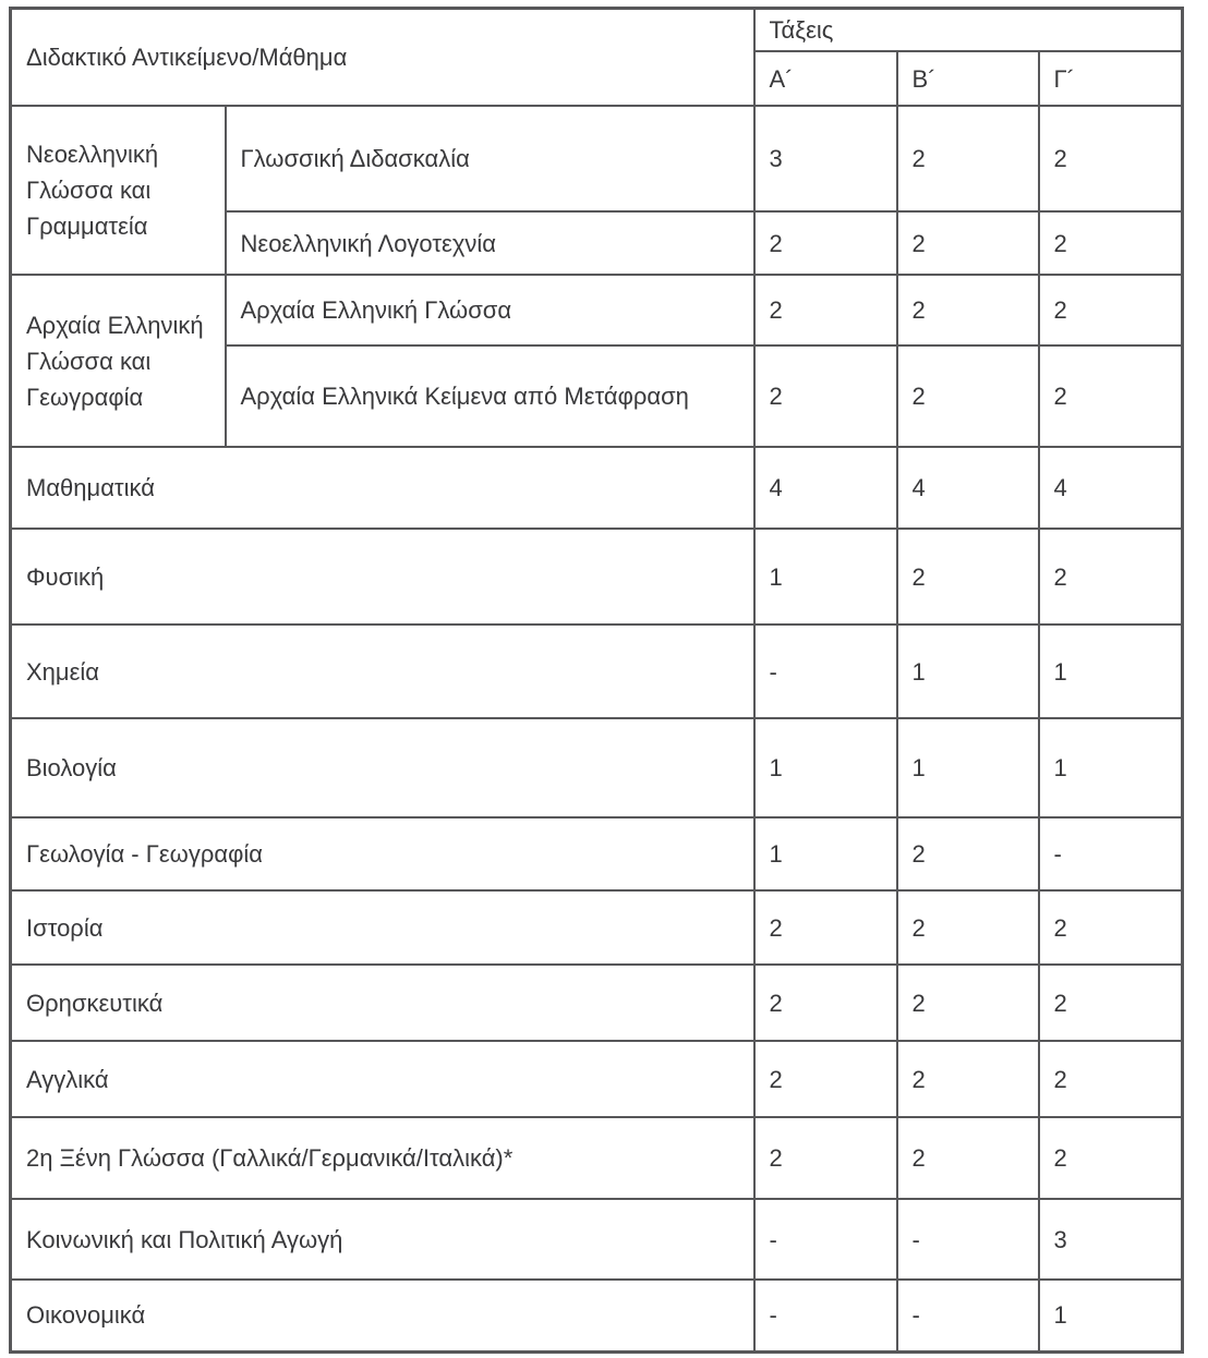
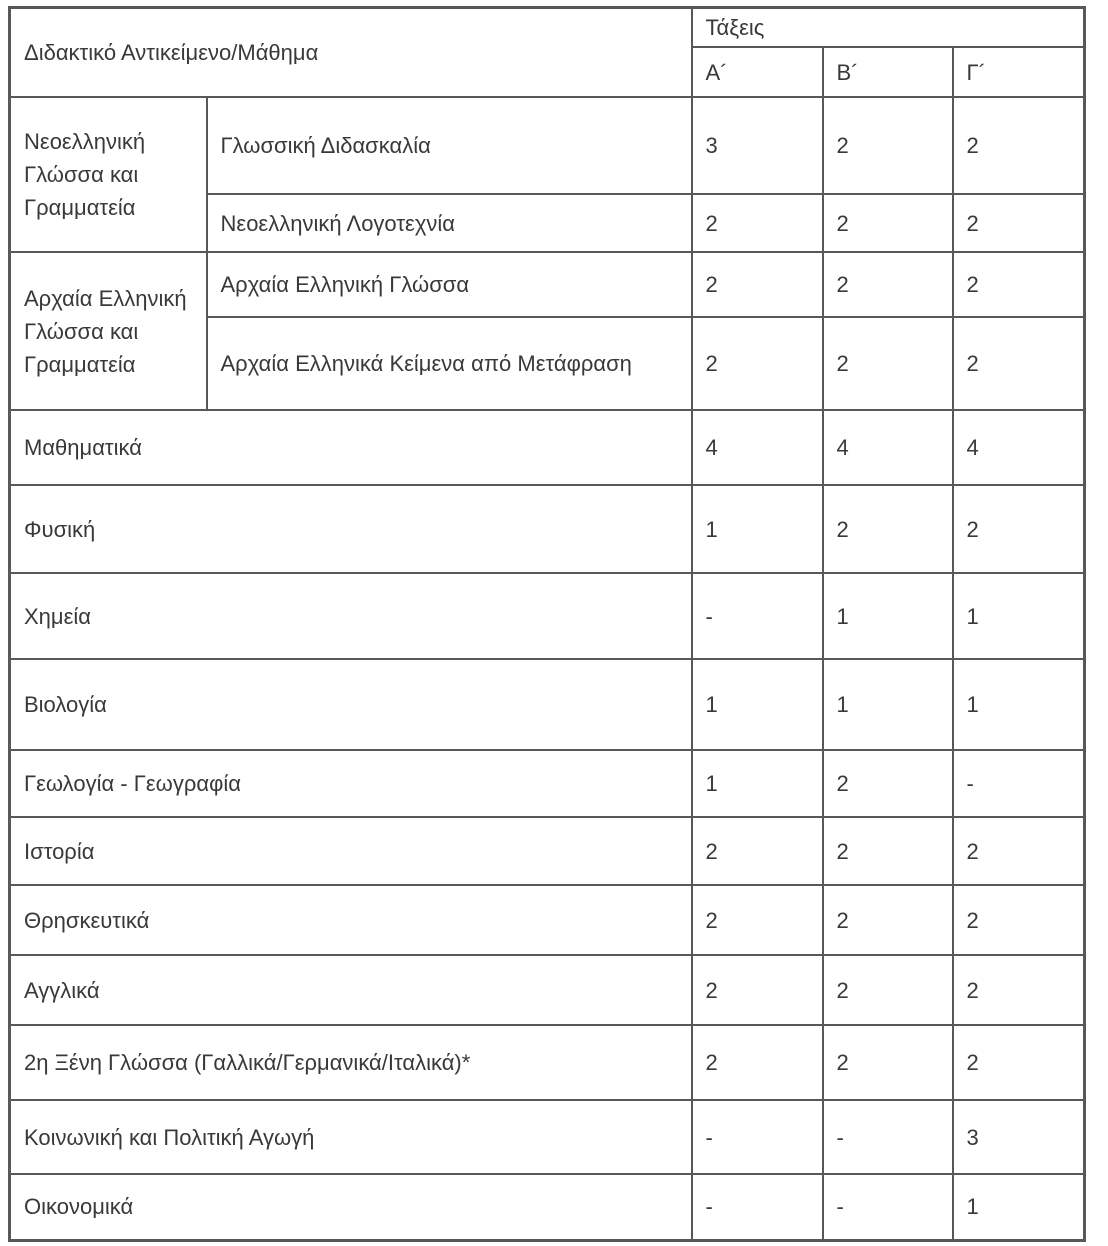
  Διδακτικό Αντικείμενο/Μάθημα	Τάξεις
  Α´	Β´	Γ´
  Νεοελληνική Γλώσσα και Γραμματεία	Γλωσσική Διδασκαλία	3	2	2
  Νεοελληνική Λογοτεχνία	2	2	2
- Αρχαία Ελληνική Γλώσσα και Γεωγραφία	Αρχαία Ελληνική Γλώσσα	2	2	2
+ Αρχαία Ελληνική Γλώσσα και Γραμματεία	Αρχαία Ελληνική Γλώσσα	2	2	2
  Αρχαία Ελληνικά Κείμενα από Μετάφραση	2	2	2
  Μαθηματικά	4	4	4
  Φυσική	1	2	2
  Χημεία	-	1	1
  Βιολογία	1	1	1
  Γεωλογία - Γεωγραφία	1	2	-
  Ιστορία	2	2	2
  Θρησκευτικά	2	2	2
  Αγγλικά	2	2	2
  2η Ξένη Γλώσσα (Γαλλικά/Γερμανικά/Ιταλικά)*	2	2	2
  Κοινωνική και Πολιτική Αγωγή	-	-	3
  Οικονομικά	-	-	1
